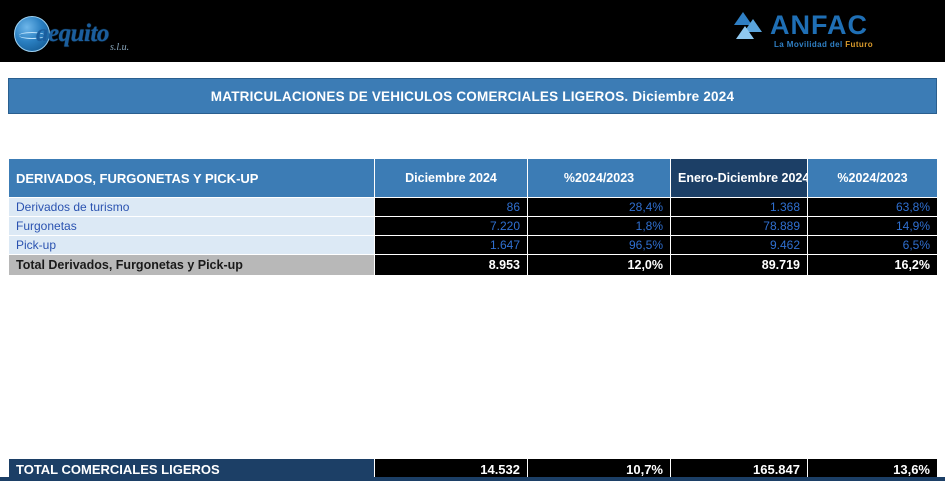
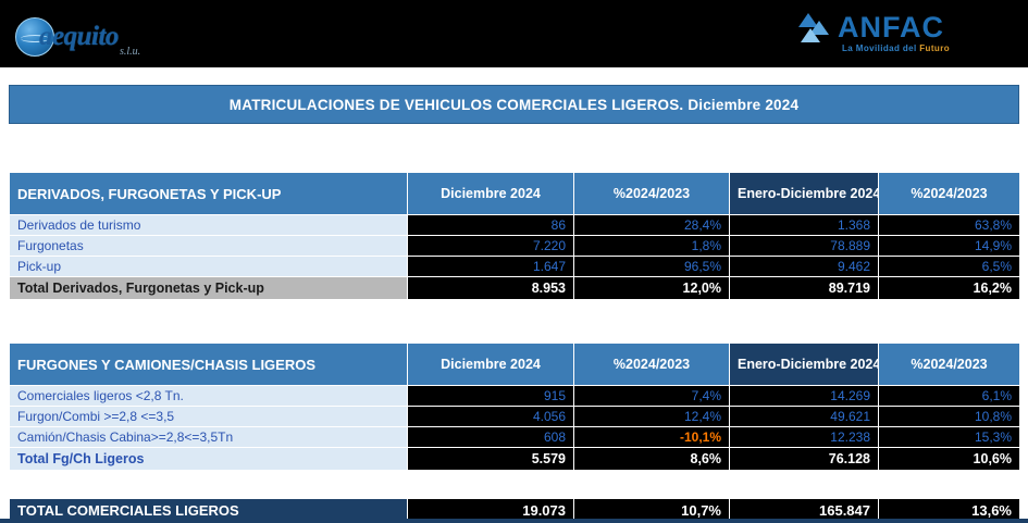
  aequito
  s.l.u.
  ANFAC
  La Movilidad del Futuro
  MATRICULACIONES DE VEHICULOS COMERCIALES LIGEROS. Diciembre 2024
  DERIVADOS, FURGONETAS Y PICK-UP	Diciembre 2024	%2024/2023	Enero-Diciembre 2024	%2024/2023
  Derivados de turismo	86	28,4%	1.368	63,8%
  Furgonetas	7.220	1,8%	78.889	14,9%
  Pick-up	1.647	96,5%	9.462	6,5%
  Total Derivados, Furgonetas y Pick-up	8.953	12,0%	89.719	16,2%
+ FURGONES Y CAMIONES/CHASIS LIGEROS	Diciembre 2024	%2024/2023	Enero-Diciembre 2024	%2024/2023
+ Comerciales ligeros <2,8 Tn.	915	7,4%	14.269	6,1%
+ Furgon/Combi >=2,8 <=3,5	4.056	12,4%	49.621	10,8%
+ Camión/Chasis Cabina>=2,8<=3,5Tn	608	-10,1%	12.238	15,3%
+ Total Fg/Ch Ligeros	5.579	8,6%	76.128	10,6%
- TOTAL COMERCIALES LIGEROS	14.532	10,7%	165.847	13,6%
+ TOTAL COMERCIALES LIGEROS	19.073	10,7%	165.847	13,6%
